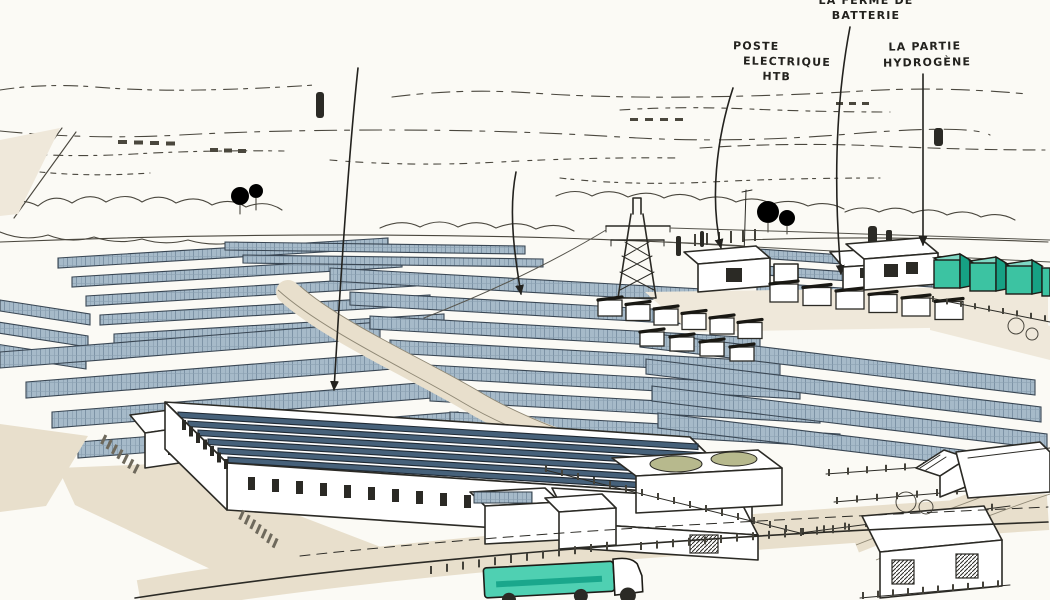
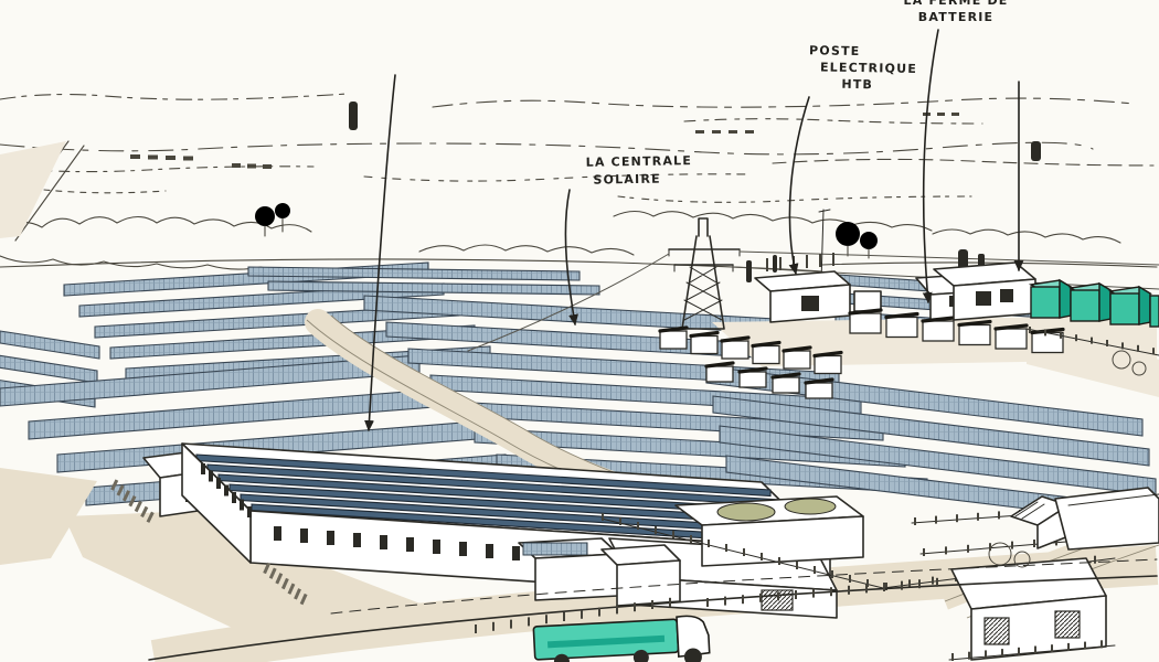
+ LA CENTRALE
+ SOLAIRE
  POSTE
  ELECTRIQUE
  HTB
  LA FERME DE
  BATTERIE
- LA PARTIE
- HYDROGÈNE
